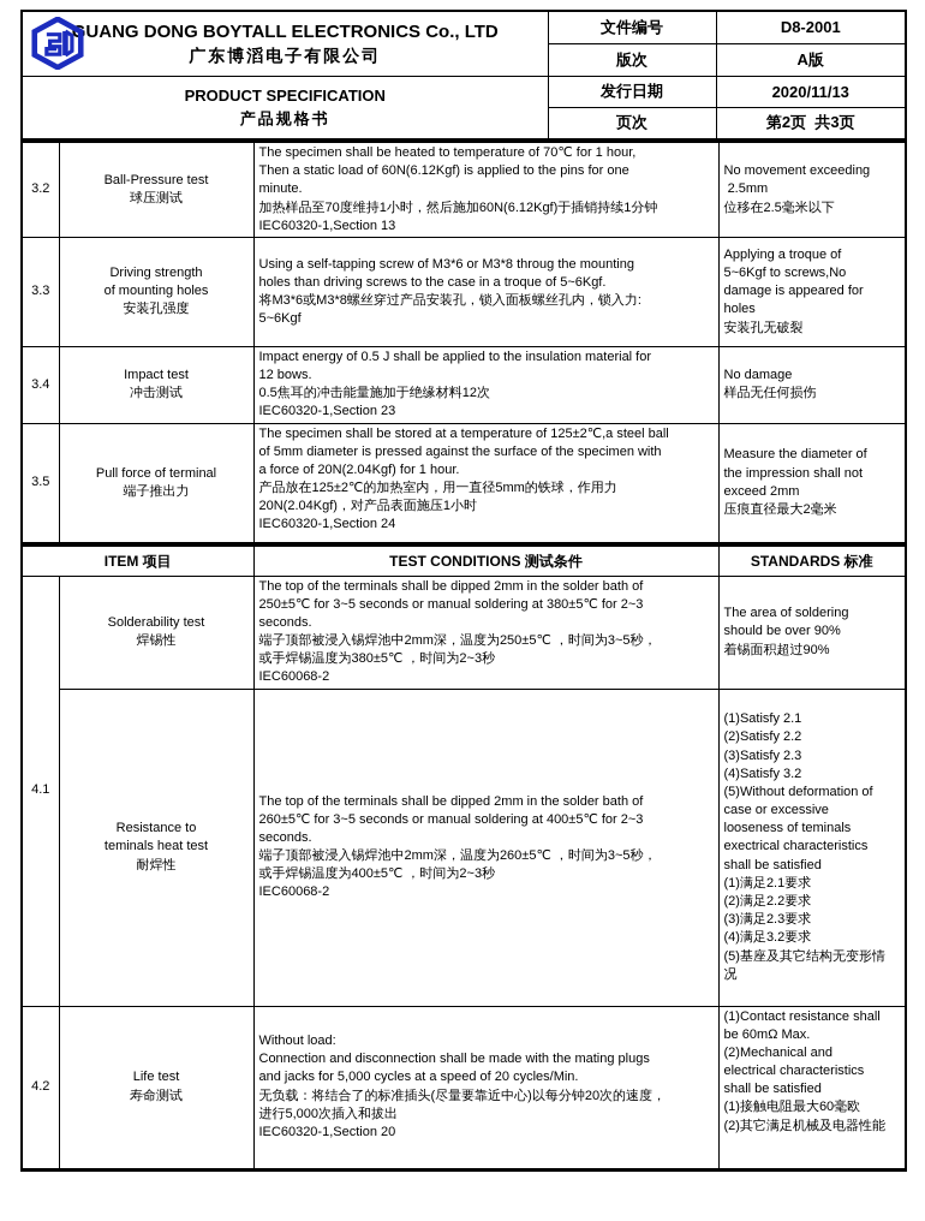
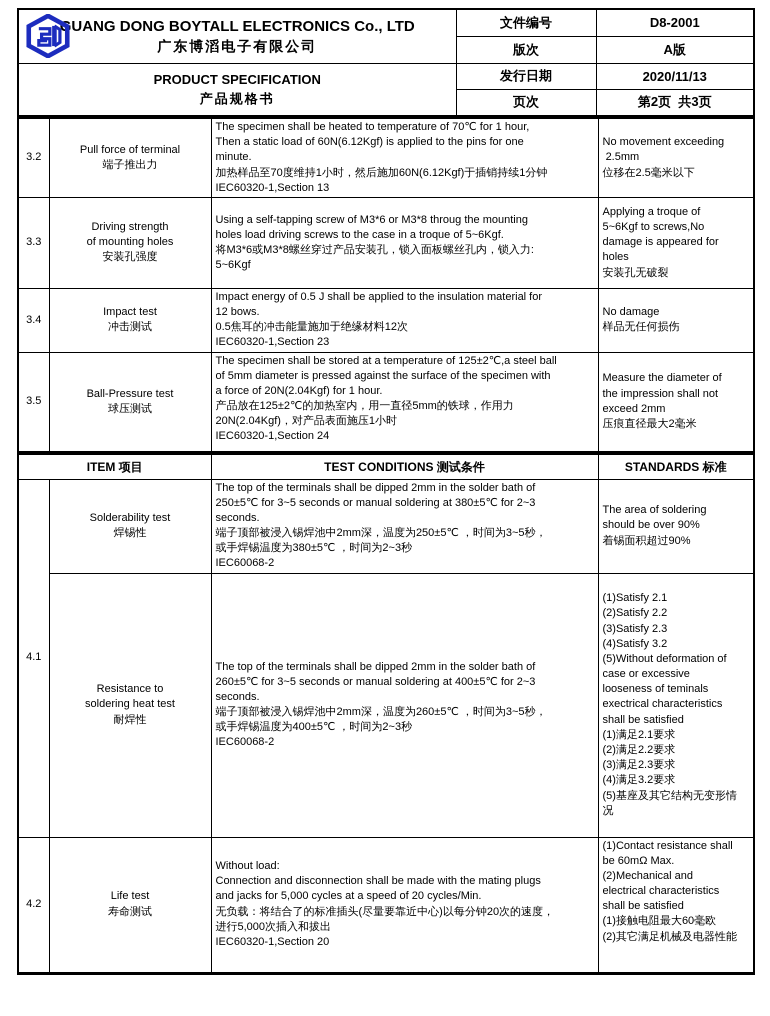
  UANG DONG BOYTALL ELECTRONICS Co., LTD 广东博滔电子有限公司	文件编号	D8-2001
  版次	A版
  PRODUCT SPECIFICATION 产品规格书	发行日期	2020/11/13
  页次	第2页 共3页
- 3.2	Ball-Pressure test 球压测试	The specimen shall be heated to temperature of 70℃ for 1 hour, Then a static load of 60N(6.12Kgf) is applied to the pins for one minute. 加热样品至70度维持1小时，然后施加60N(6.12Kgf)于插销持续1分钟 IEC60320-1,Section 13	No movement exceeding 2.5mm 位移在2.5毫米以下
+ 3.2	Pull force of terminal 端子推出力	The specimen shall be heated to temperature of 70℃ for 1 hour, Then a static load of 60N(6.12Kgf) is applied to the pins for one minute. 加热样品至70度维持1小时，然后施加60N(6.12Kgf)于插销持续1分钟 IEC60320-1,Section 13	No movement exceeding 2.5mm 位移在2.5毫米以下
- 3.3	Driving strength of mounting holes 安装孔强度	Using a self-tapping screw of M3*6 or M3*8 throug the mounting holes than driving screws to the case in a troque of 5~6Kgf. 将M3*6或M3*8螺丝穿过产品安装孔，锁入面板螺丝孔内，锁入力: 5~6Kgf	Applying a troque of 5~6Kgf to screws,No damage is appeared for holes 安装孔无破裂
+ 3.3	Driving strength of mounting holes 安装孔强度	Using a self-tapping screw of M3*6 or M3*8 throug the mounting holes load driving screws to the case in a troque of 5~6Kgf. 将M3*6或M3*8螺丝穿过产品安装孔，锁入面板螺丝孔内，锁入力: 5~6Kgf	Applying a troque of 5~6Kgf to screws,No damage is appeared for holes 安装孔无破裂
  3.4	Impact test 冲击测试	Impact energy of 0.5 J shall be applied to the insulation material for 12 bows. 0.5焦耳的冲击能量施加于绝缘材料12次 IEC60320-1,Section 23	No damage 样品无任何损伤
- 3.5	Pull force of terminal 端子推出力	The specimen shall be stored at a temperature of 125±2℃,a steel ball of 5mm diameter is pressed against the surface of the specimen with a force of 20N(2.04Kgf) for 1 hour. 产品放在125±2℃的加热室内，用一直径5mm的铁球，作用力 20N(2.04Kgf)，对产品表面施压1小时 IEC60320-1,Section 24	Measure the diameter of the impression shall not exceed 2mm 压痕直径最大2毫米
+ 3.5	Ball-Pressure test 球压测试	The specimen shall be stored at a temperature of 125±2℃,a steel ball of 5mm diameter is pressed against the surface of the specimen with a force of 20N(2.04Kgf) for 1 hour. 产品放在125±2℃的加热室内，用一直径5mm的铁球，作用力 20N(2.04Kgf)，对产品表面施压1小时 IEC60320-1,Section 24	Measure the diameter of the impression shall not exceed 2mm 压痕直径最大2毫米
  ITEM 项目	TEST CONDITIONS 测试条件	STANDARDS 标准
  4.1	Solderability test 焊锡性	The top of the terminals shall be dipped 2mm in the solder bath of 250±5℃ for 3~5 seconds or manual soldering at 380±5℃ for 2~3 seconds. 端子顶部被浸入锡焊池中2mm深，温度为250±5℃ ，时间为3~5秒， 或手焊锡温度为380±5℃ ，时间为2~3秒 IEC60068-2	The area of soldering should be over 90% 着锡面积超过90%
- Resistance to teminals heat test 耐焊性	The top of the terminals shall be dipped 2mm in the solder bath of 260±5℃ for 3~5 seconds or manual soldering at 400±5℃ for 2~3 seconds. 端子顶部被浸入锡焊池中2mm深，温度为260±5℃ ，时间为3~5秒， 或手焊锡温度为400±5℃ ，时间为2~3秒 IEC60068-2	(1)Satisfy 2.1 (2)Satisfy 2.2 (3)Satisfy 2.3 (4)Satisfy 3.2 (5)Without deformation of case or excessive looseness of teminals exectrical characteristics shall be satisfied (1)满足2.1要求 (2)满足2.2要求 (3)满足2.3要求 (4)满足3.2要求 (5)基座及其它结构无变形情 况
+ Resistance to soldering heat test 耐焊性	The top of the terminals shall be dipped 2mm in the solder bath of 260±5℃ for 3~5 seconds or manual soldering at 400±5℃ for 2~3 seconds. 端子顶部被浸入锡焊池中2mm深，温度为260±5℃ ，时间为3~5秒， 或手焊锡温度为400±5℃ ，时间为2~3秒 IEC60068-2	(1)Satisfy 2.1 (2)Satisfy 2.2 (3)Satisfy 2.3 (4)Satisfy 3.2 (5)Without deformation of case or excessive looseness of teminals exectrical characteristics shall be satisfied (1)满足2.1要求 (2)满足2.2要求 (3)满足2.3要求 (4)满足3.2要求 (5)基座及其它结构无变形情 况
  4.2	Life test 寿命测试	Without load: Connection and disconnection shall be made with the mating plugs and jacks for 5,000 cycles at a speed of 20 cycles/Min. 无负载：将结合了的标准插头(尽量要靠近中心)以每分钟20次的速度， 进行5,000次插入和拔出 IEC60320-1,Section 20	(1)Contact resistance shall be 60mΩ Max. (2)Mechanical and electrical characteristics shall be satisfied (1)接触电阻最大60毫欧 (2)其它满足机械及电器性能
